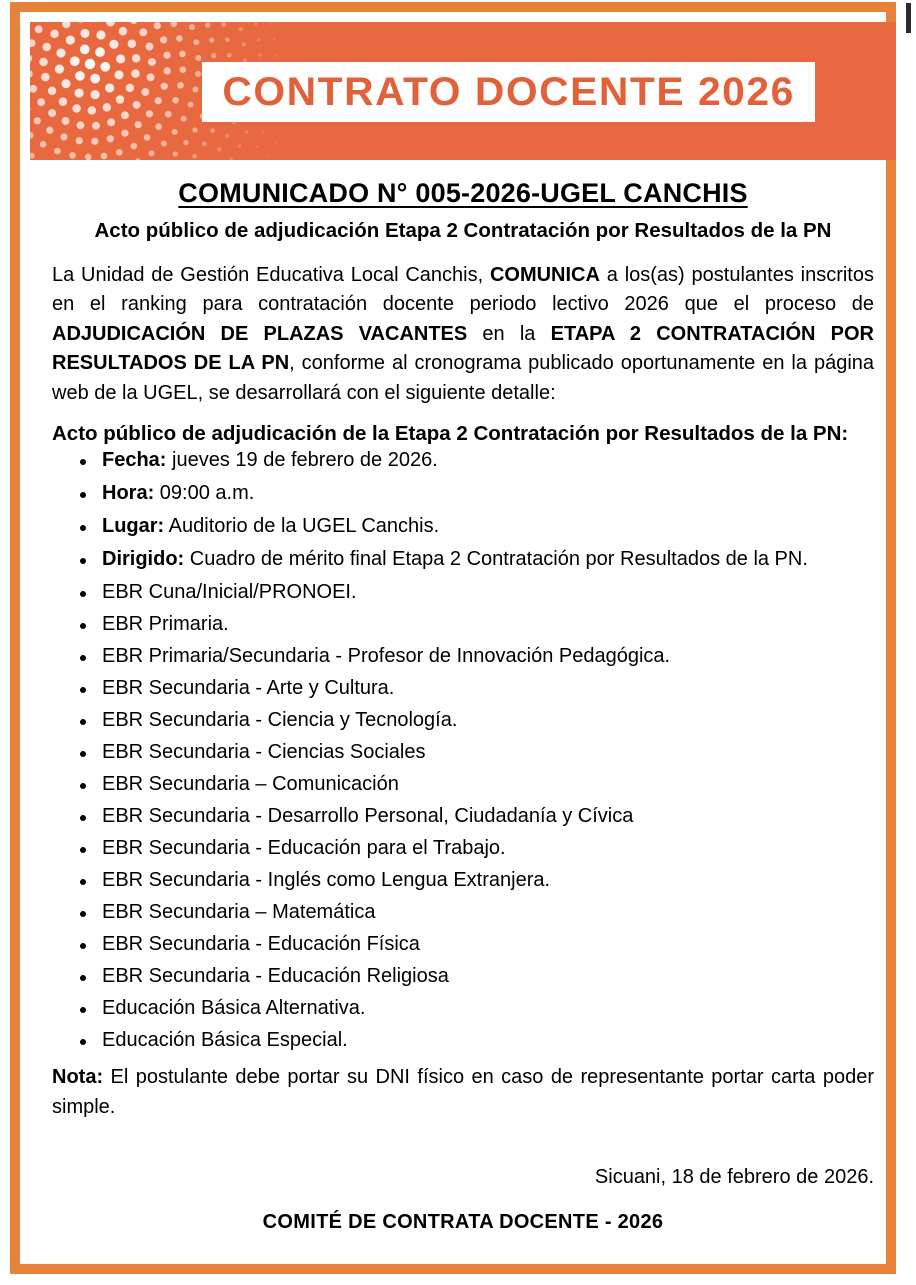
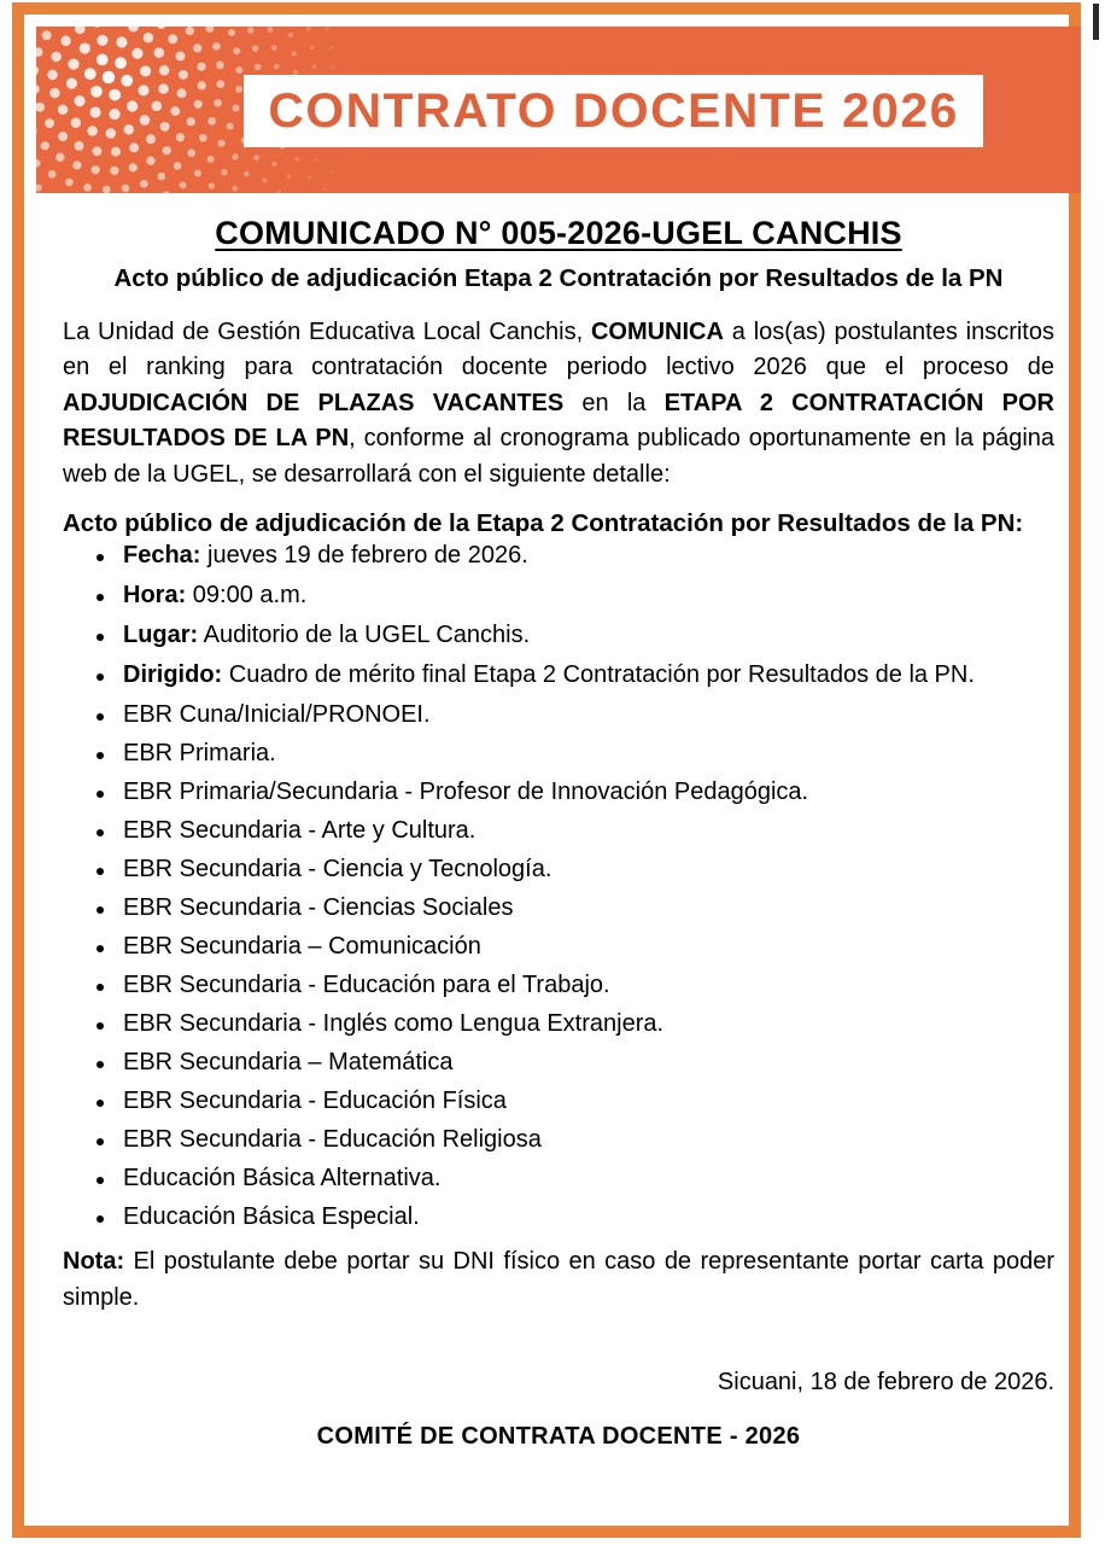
  CONTRATO DOCENTE 2026
  COMUNICADO N° 005-2026-UGEL CANCHIS
  Acto público de adjudicación Etapa 2 Contratación por Resultados de la PN
  La Unidad de Gestión Educativa Local Canchis, COMUNICA a los(as) postulantes inscritos en el ranking para contratación docente periodo lectivo 2026 que el proceso de ADJUDICACIÓN DE PLAZAS VACANTES en la ETAPA 2 CONTRATACIÓN POR RESULTADOS DE LA PN, conforme al cronograma publicado oportunamente en la página web de la UGEL, se desarrollará con el siguiente detalle:
  Acto público de adjudicación de la Etapa 2 Contratación por Resultados de la PN:
  Fecha: jueves 19 de febrero de 2026.
  Hora: 09:00 a.m.
  Lugar: Auditorio de la UGEL Canchis.
  Dirigido: Cuadro de mérito final Etapa 2 Contratación por Resultados de la PN.
  EBR Cuna/Inicial/PRONOEI.
  EBR Primaria.
  EBR Primaria/Secundaria - Profesor de Innovación Pedagógica.
  EBR Secundaria - Arte y Cultura.
  EBR Secundaria - Ciencia y Tecnología.
  EBR Secundaria - Ciencias Sociales
  EBR Secundaria – Comunicación
- EBR Secundaria - Desarrollo Personal, Ciudadanía y Cívica
  EBR Secundaria - Educación para el Trabajo.
  EBR Secundaria - Inglés como Lengua Extranjera.
  EBR Secundaria – Matemática
  EBR Secundaria - Educación Física
  EBR Secundaria - Educación Religiosa
  Educación Básica Alternativa.
  Educación Básica Especial.
  Nota: El postulante debe portar su DNI físico en caso de representante portar carta poder simple.
  Sicuani, 18 de febrero de 2026.
  COMITÉ DE CONTRATA DOCENTE - 2026
